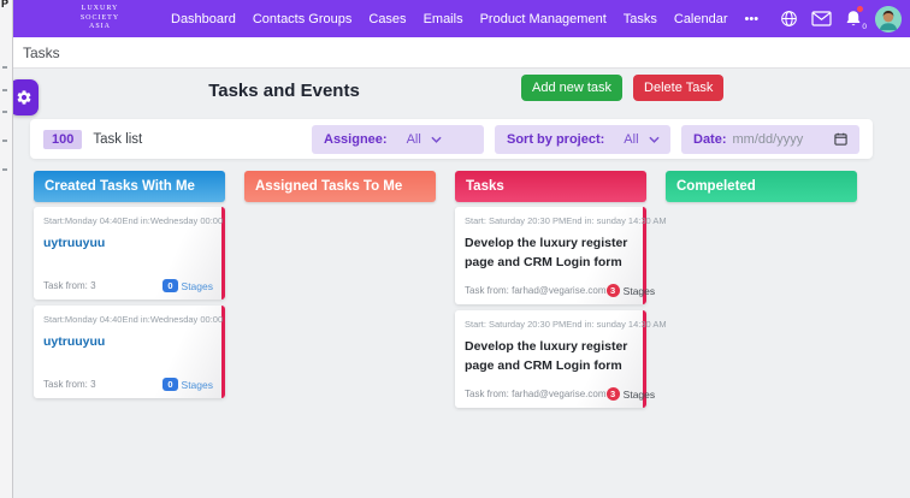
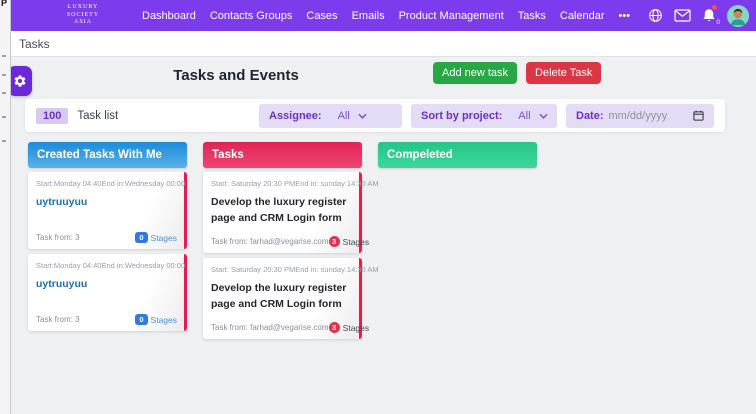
  P
  Dashboard
  Contacts Groups
  Cases
  Emails
  Product Management
  Tasks
  Calendar
  •••
  Tasks
  Tasks and Events
  Add new task
  Delete Task
  100
  Task list
  Assignee:
  All
  Sort by project:
  All
  Date:
  mm/dd/yyyy
  Created Tasks With Me
  Start:Monday 04:40
  End in:Wednesday 00:00
  uytruuyuu
  Task from: 3
  0
  Stages
  Start:Monday 04:40
  End in:Wednesday 00:00
  uytruuyuu
  Task from: 3
  0
  Stages
- Assigned Tasks To Me
  Tasks
  Start: Saturday 20:30 PM
  End in: sunday 14:30 AM
  Develop the luxury register page and CRM Login form
  Task from: farhad@vegarise.com
  3
  Stages
  Start: Saturday 20:30 PM
  End in: sunday 14:30 AM
  Develop the luxury register page and CRM Login form
  Task from: farhad@vegarise.com
  3
  Stages
  Compeleted
